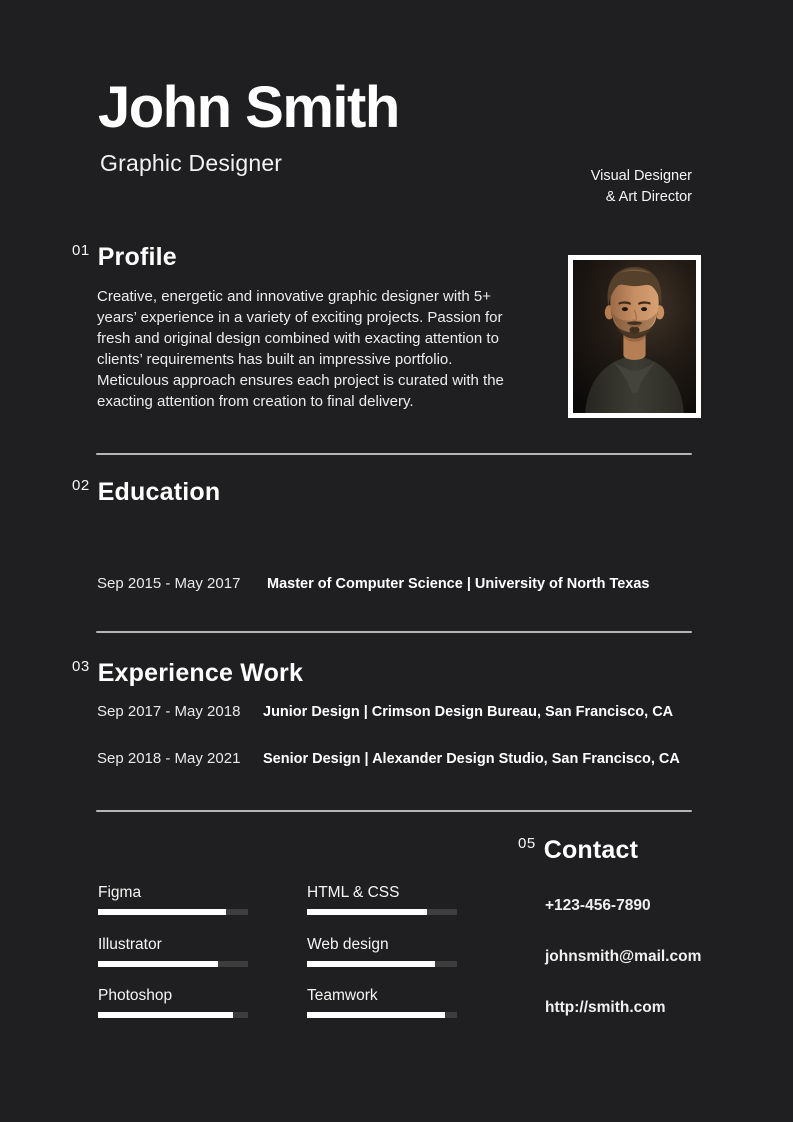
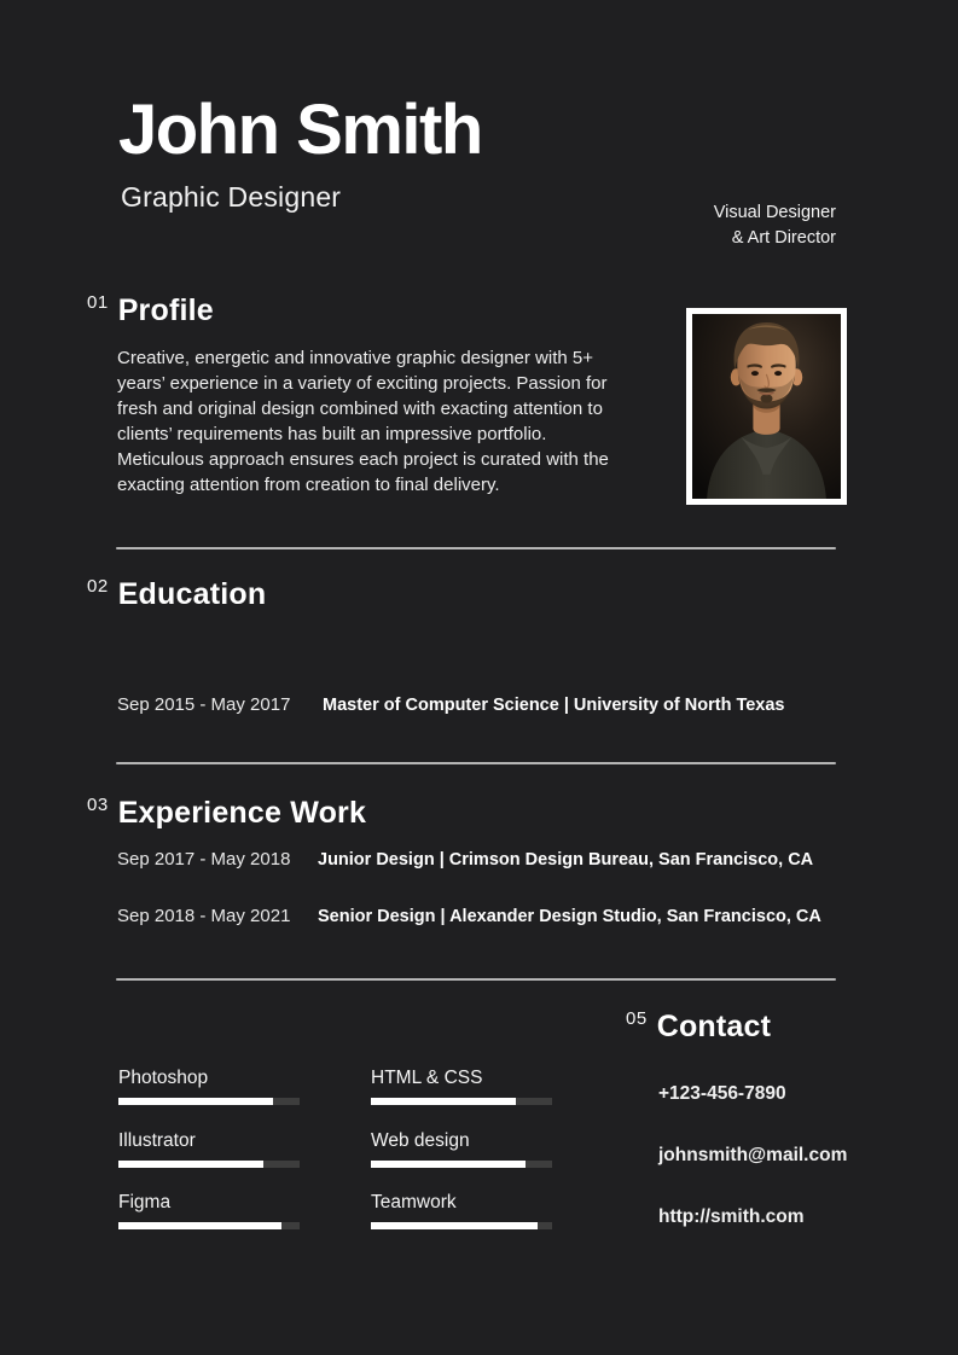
  John Smith
  Graphic Designer
  Visual Designer
  & Art Director
  01
  Profile
  Creative, energetic and innovative graphic designer with 5+
  years’ experience in a variety of exciting projects. Passion for
  fresh and original design combined with exacting attention to
  clients’ requirements has built an impressive portfolio.
  Meticulous approach ensures each project is curated with the
  exacting attention from creation to final delivery.
  02
  Education
  Sep 2015 - May 2017
  Master of Computer Science | University of North Texas
  03
  Experience Work
  Sep 2017 - May 2018
  Junior Design | Crimson Design Bureau, San Francisco, CA
  Sep 2018 - May 2021
  Senior Design | Alexander Design Studio, San Francisco, CA
- Figma
+ Photoshop
  Illustrator
- Photoshop
+ Figma
  HTML & CSS
  Web design
  Teamwork
  05
  Contact
  +123-456-7890
  johnsmith@mail.com
  http://smith.com
